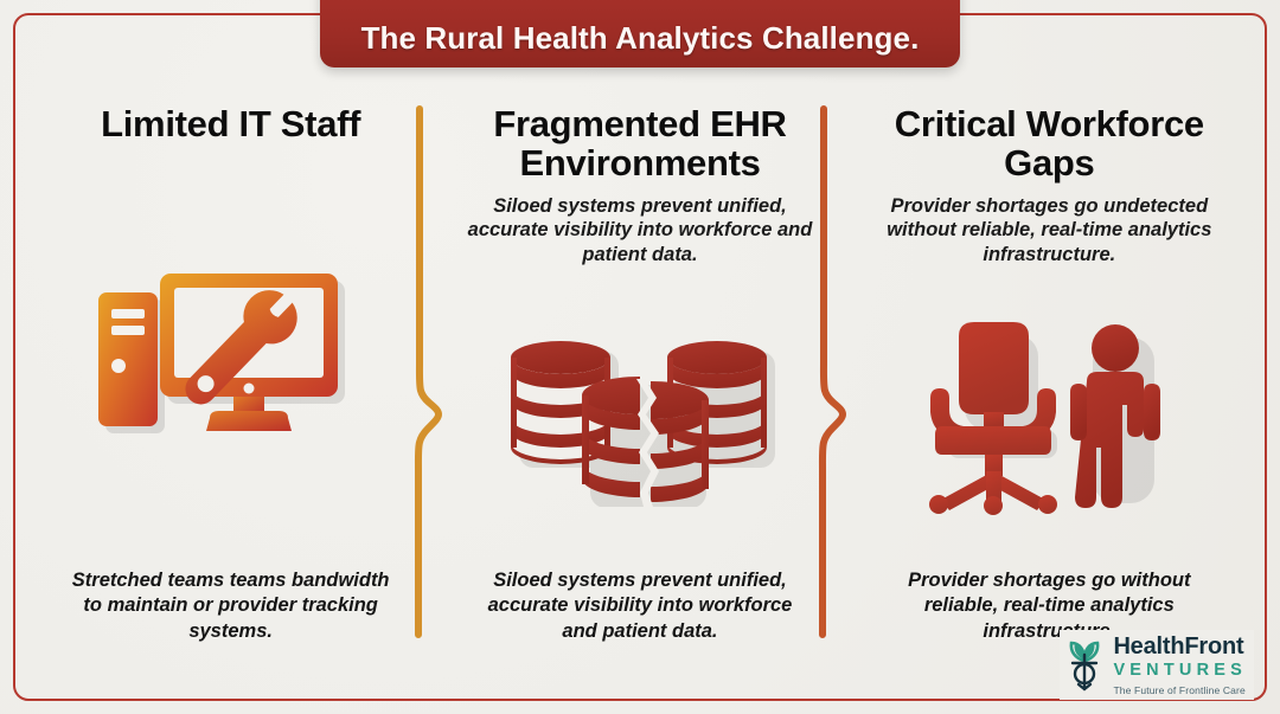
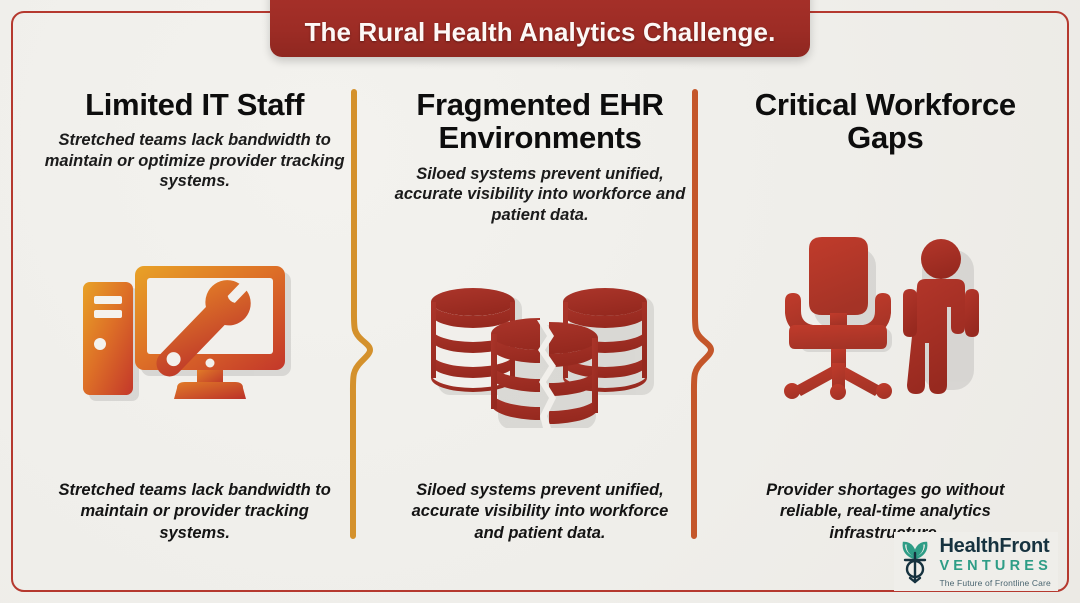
  The Rural Health Analytics Challenge.
  Limited IT Staff
+ Stretched teams lack bandwidth to maintain or optimize provider tracking systems.
- Stretched teams teams bandwidth to maintain or provider tracking systems.
+ Stretched teams lack bandwidth to maintain or provider tracking systems.
  Fragmented EHR Environments
  Siloed systems prevent unified, accurate visibility into workforce and patient data.
  Siloed systems prevent unified, accurate visibility into workforce and patient data.
  Critical Workforce Gaps
- Provider shortages go undetected without reliable, real-time analytics infrastructure.
  Provider shortages go without reliable, real-time analytics infrastru
  HealthFront
  VENTURES
  The Future of Frontline Care
